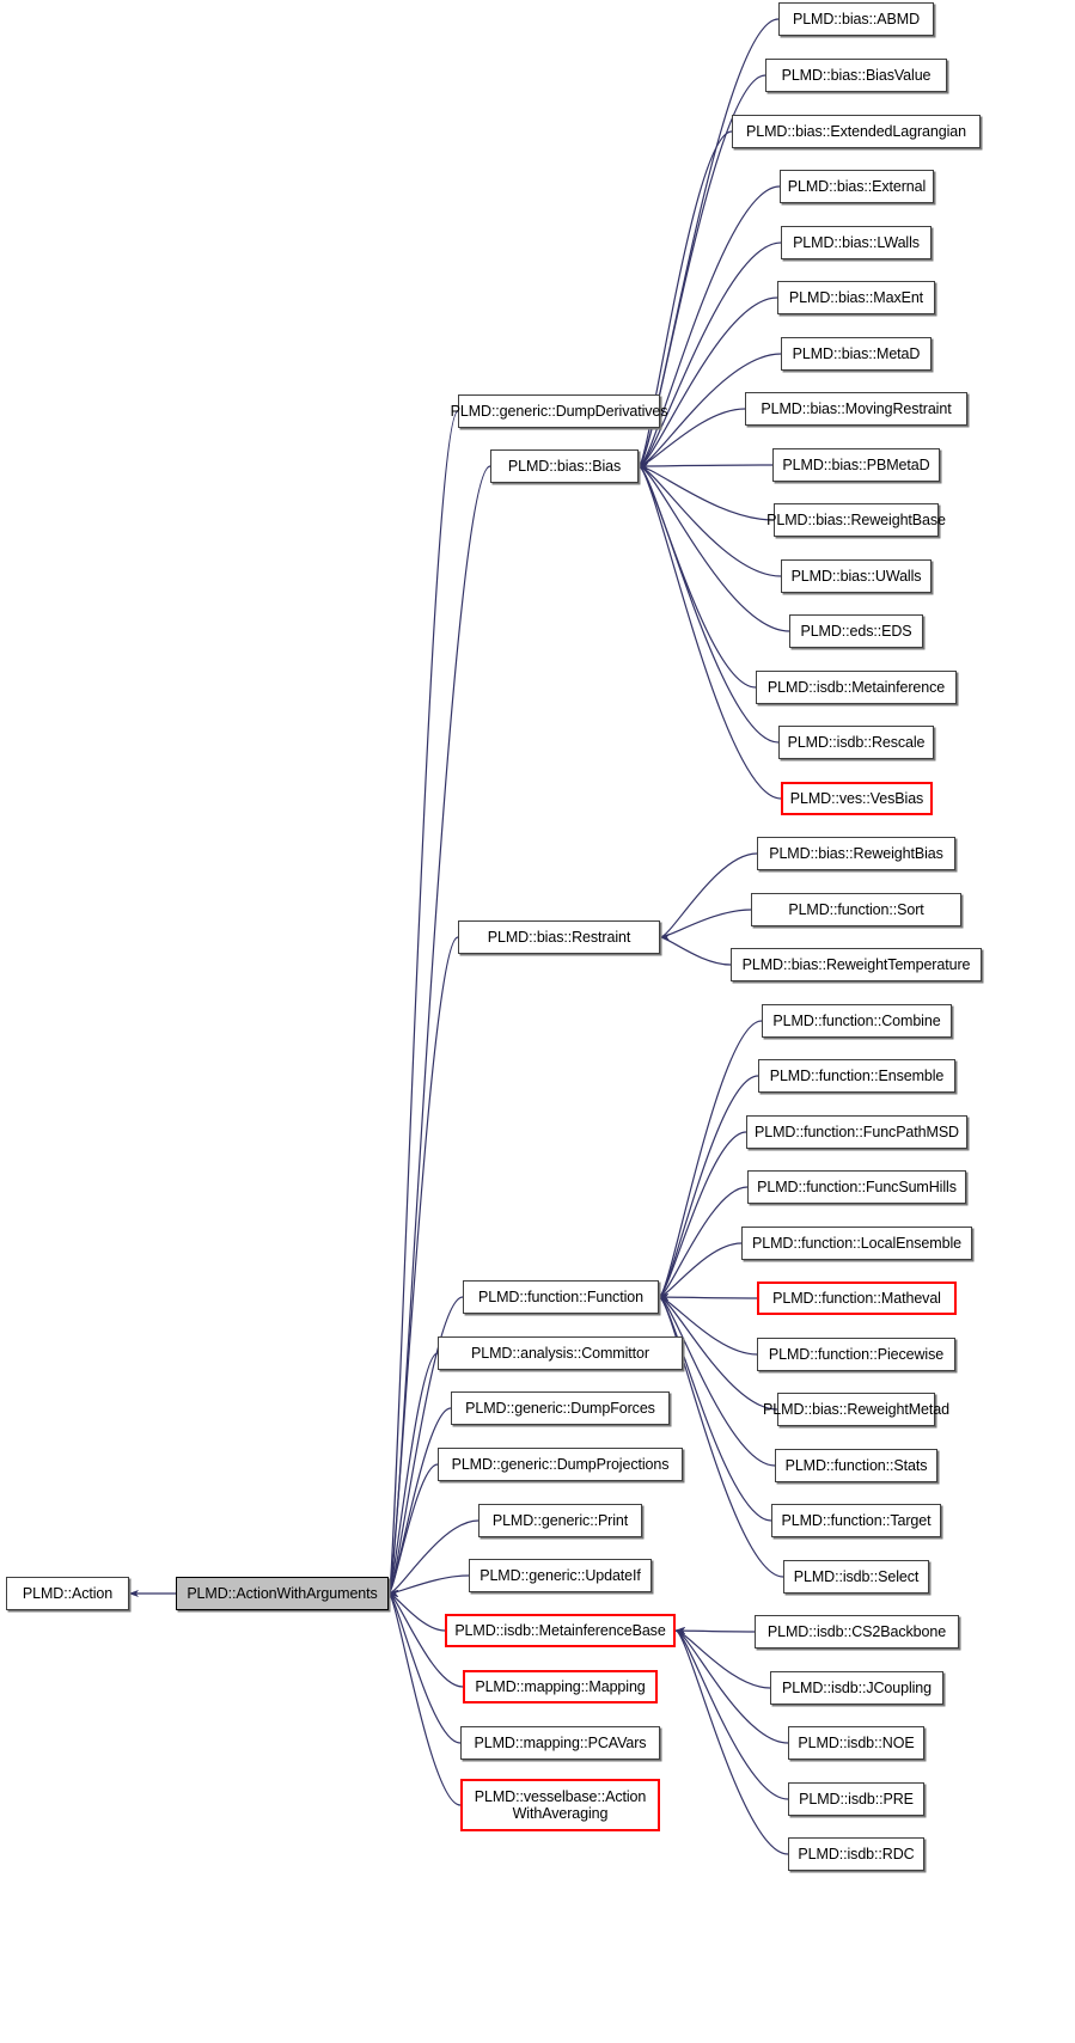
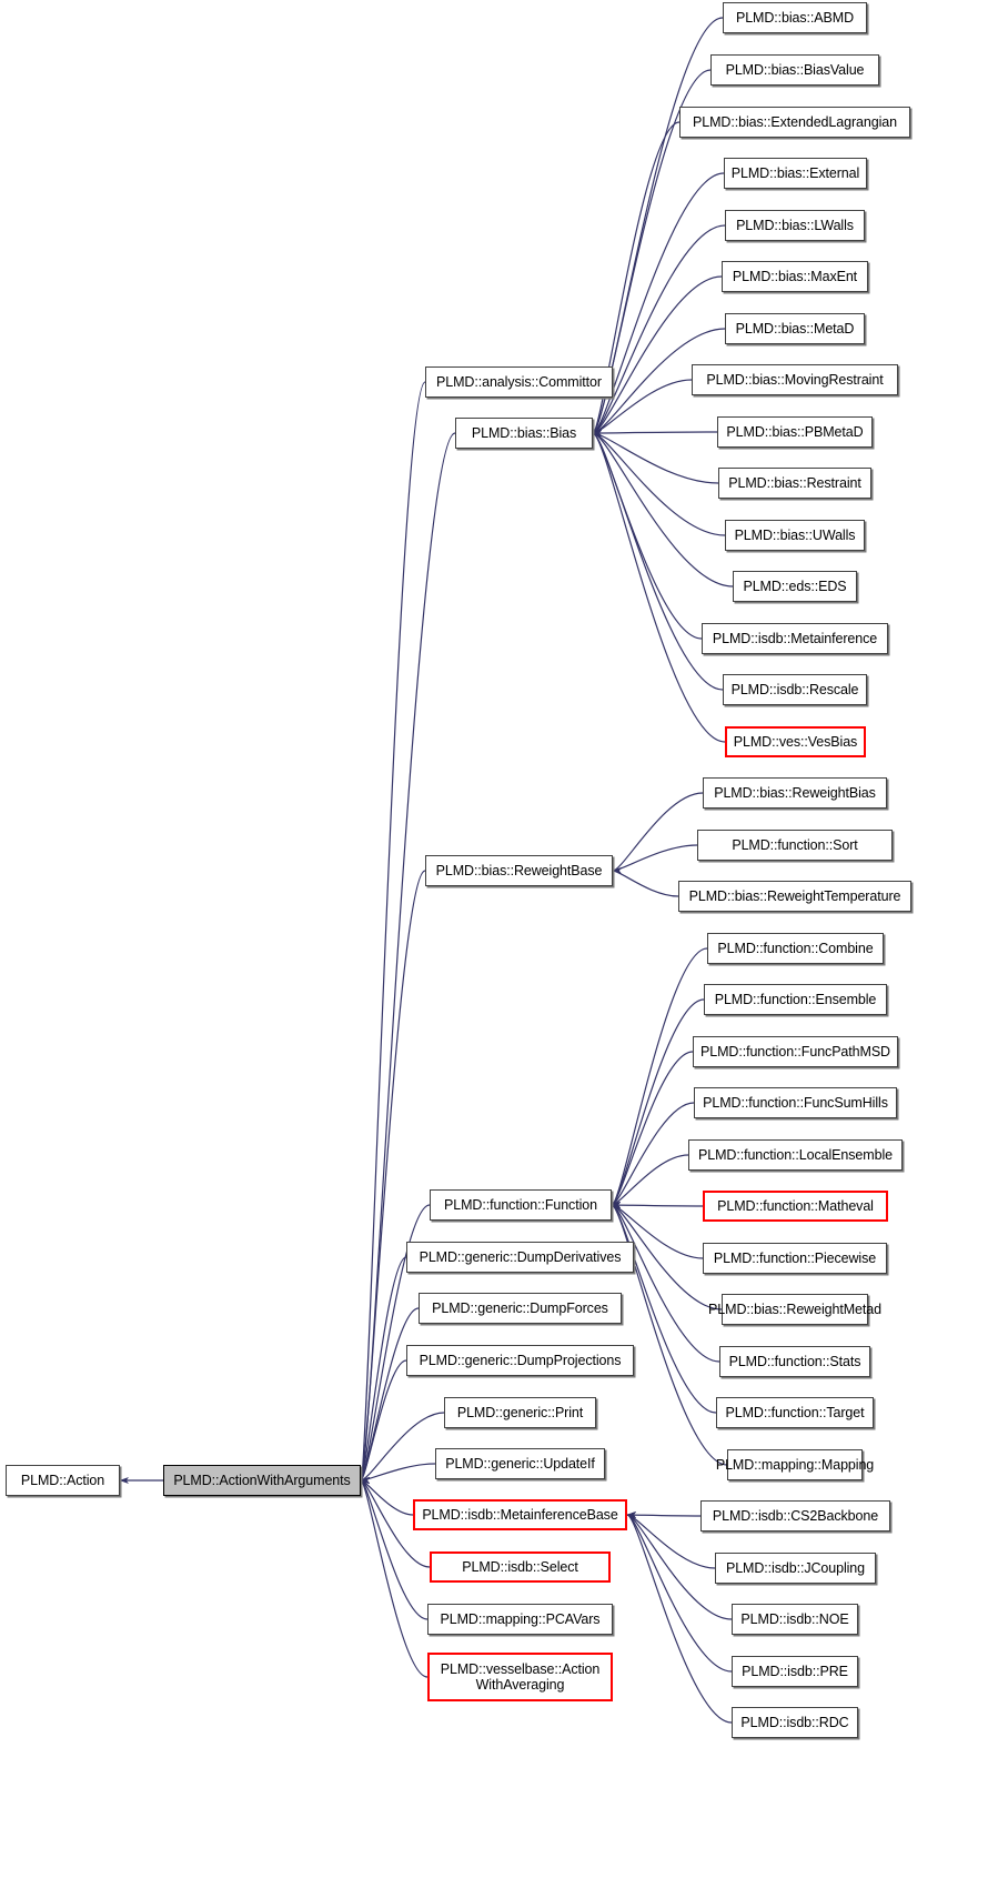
  PLMD::Action
  PLMD::ActionWithArguments
- PLMD::generic::DumpDerivatives
+ PLMD::analysis::Committor
  PLMD::bias::Bias
- PLMD::bias::Restraint
+ PLMD::bias::ReweightBase
  PLMD::function::Function
- PLMD::analysis::Committor
+ PLMD::generic::DumpDerivatives
  PLMD::generic::DumpForces
  PLMD::generic::DumpProjections
  PLMD::generic::Print
  PLMD::generic::UpdateIf
  PLMD::isdb::MetainferenceBase
- PLMD::mapping::Mapping
+ PLMD::isdb::Select
  PLMD::mapping::PCAVars
  PLMD::vesselbase::Action
  WithAveraging
  PLMD::bias::ABMD
  PLMD::bias::BiasValue
  PLMD::bias::ExtendedLagrangian
  PLMD::bias::External
  PLMD::bias::LWalls
  PLMD::bias::MaxEnt
  PLMD::bias::MetaD
  PLMD::bias::MovingRestraint
  PLMD::bias::PBMetaD
- PLMD::bias::ReweightBase
+ PLMD::bias::Restraint
  PLMD::bias::UWalls
  PLMD::eds::EDS
  PLMD::isdb::Metainference
  PLMD::isdb::Rescale
  PLMD::ves::VesBias
  PLMD::bias::ReweightBias
  PLMD::function::Sort
  PLMD::bias::ReweightTemperature
  PLMD::function::Combine
  PLMD::function::Ensemble
  PLMD::function::FuncPathMSD
  PLMD::function::FuncSumHills
  PLMD::function::LocalEnsemble
  PLMD::function::Matheval
  PLMD::function::Piecewise
  PLMD::bias::ReweightMetad
  PLMD::function::Stats
  PLMD::function::Target
- PLMD::isdb::Select
+ PLMD::mapping::Mapping
  PLMD::isdb::CS2Backbone
  PLMD::isdb::JCoupling
  PLMD::isdb::NOE
  PLMD::isdb::PRE
  PLMD::isdb::RDC
